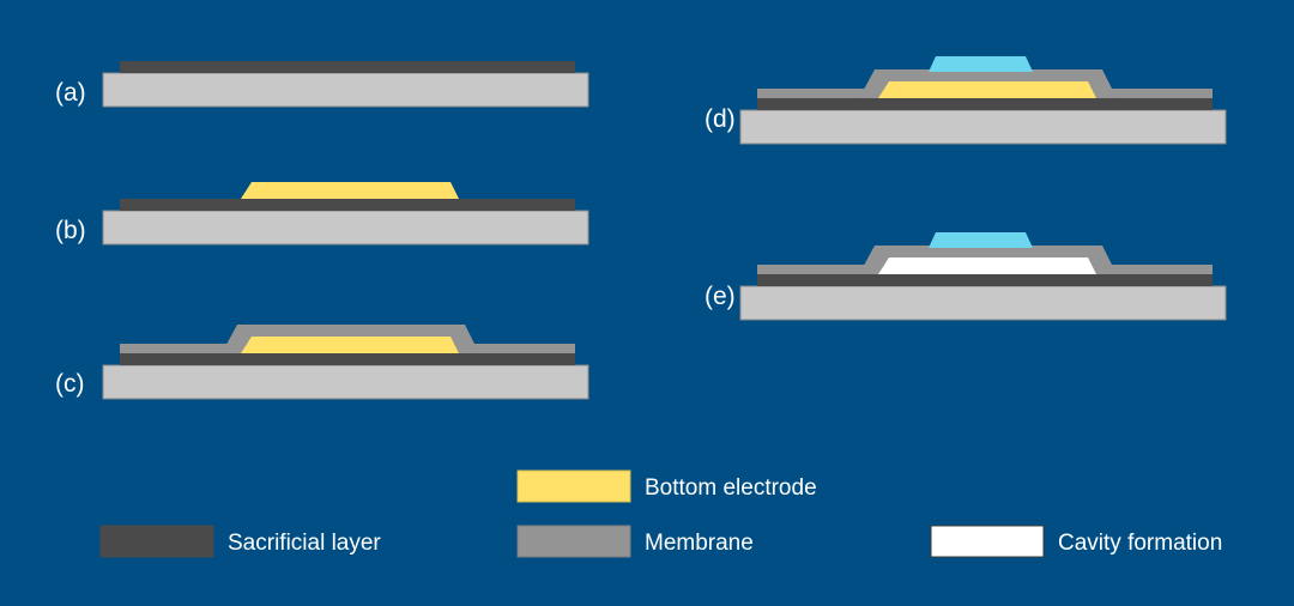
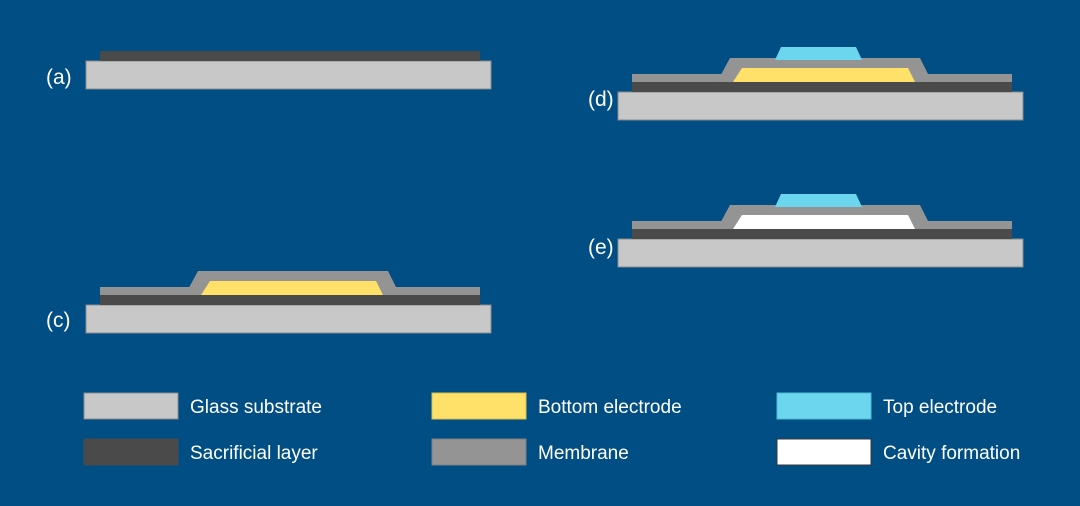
  (a)
- (b)
  (c)
  (d)
  (e)
+ Glass substrate
  Bottom electrode
+ Top electrode
  Sacrificial layer
  Membrane
  Cavity formation
